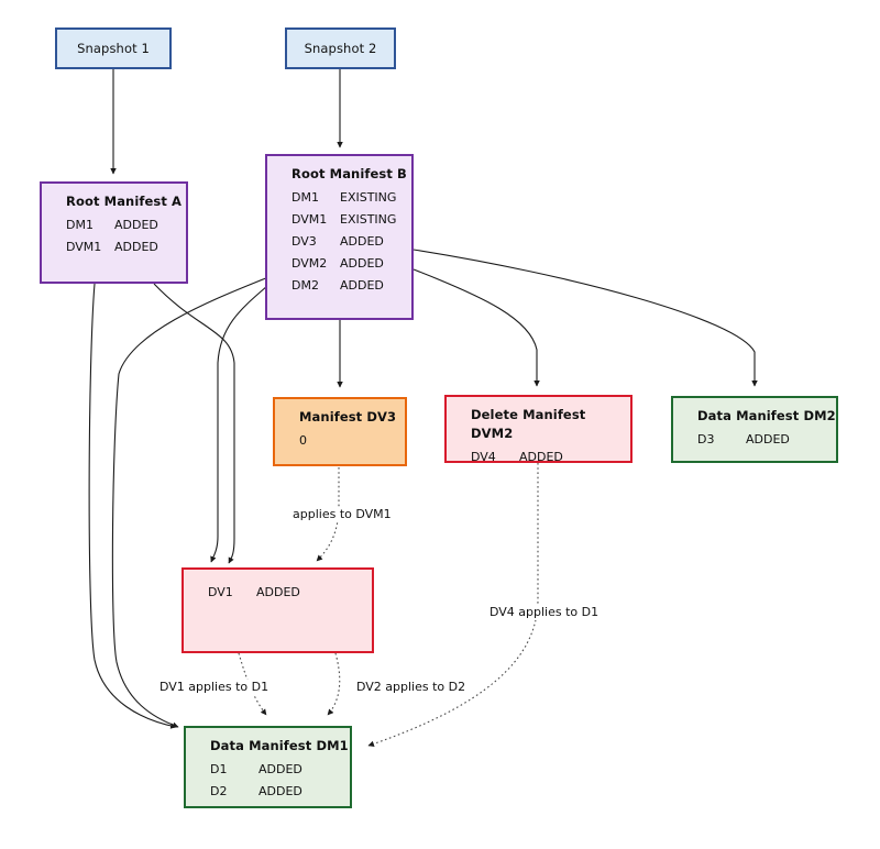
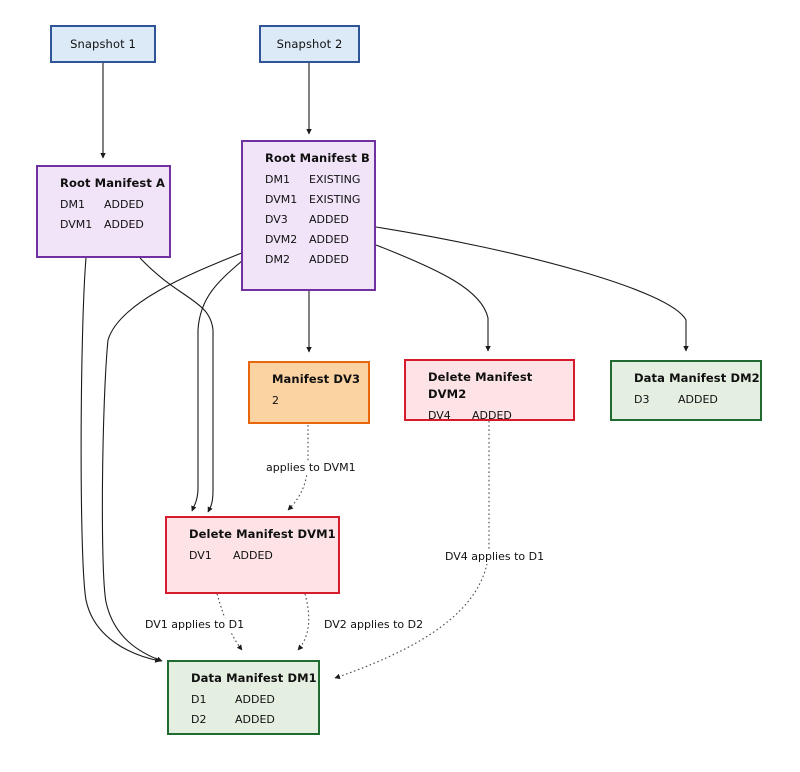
  Snapshot 1
  Snapshot 2
  Root Manifest A
  DM1 ADDED
  DVM1 ADDED
  Root Manifest B
  DM1 EXISTING
  DVM1 EXISTING
  DV3 ADDED
  DVM2 ADDED
  DM2 ADDED
  Manifest DV3
- 0
+ 2
  Delete Manifest DVM2
  DV4 ADDED
  Data Manifest DM2
  D3 ADDED
+ Delete Manifest DVM1
  DV1 ADDED
  Data Manifest DM1
  D1 ADDED
  D2 ADDED
  applies to DVM1
  DV4 applies to D1
  DV1 applies to D1
  DV2 applies to D2
